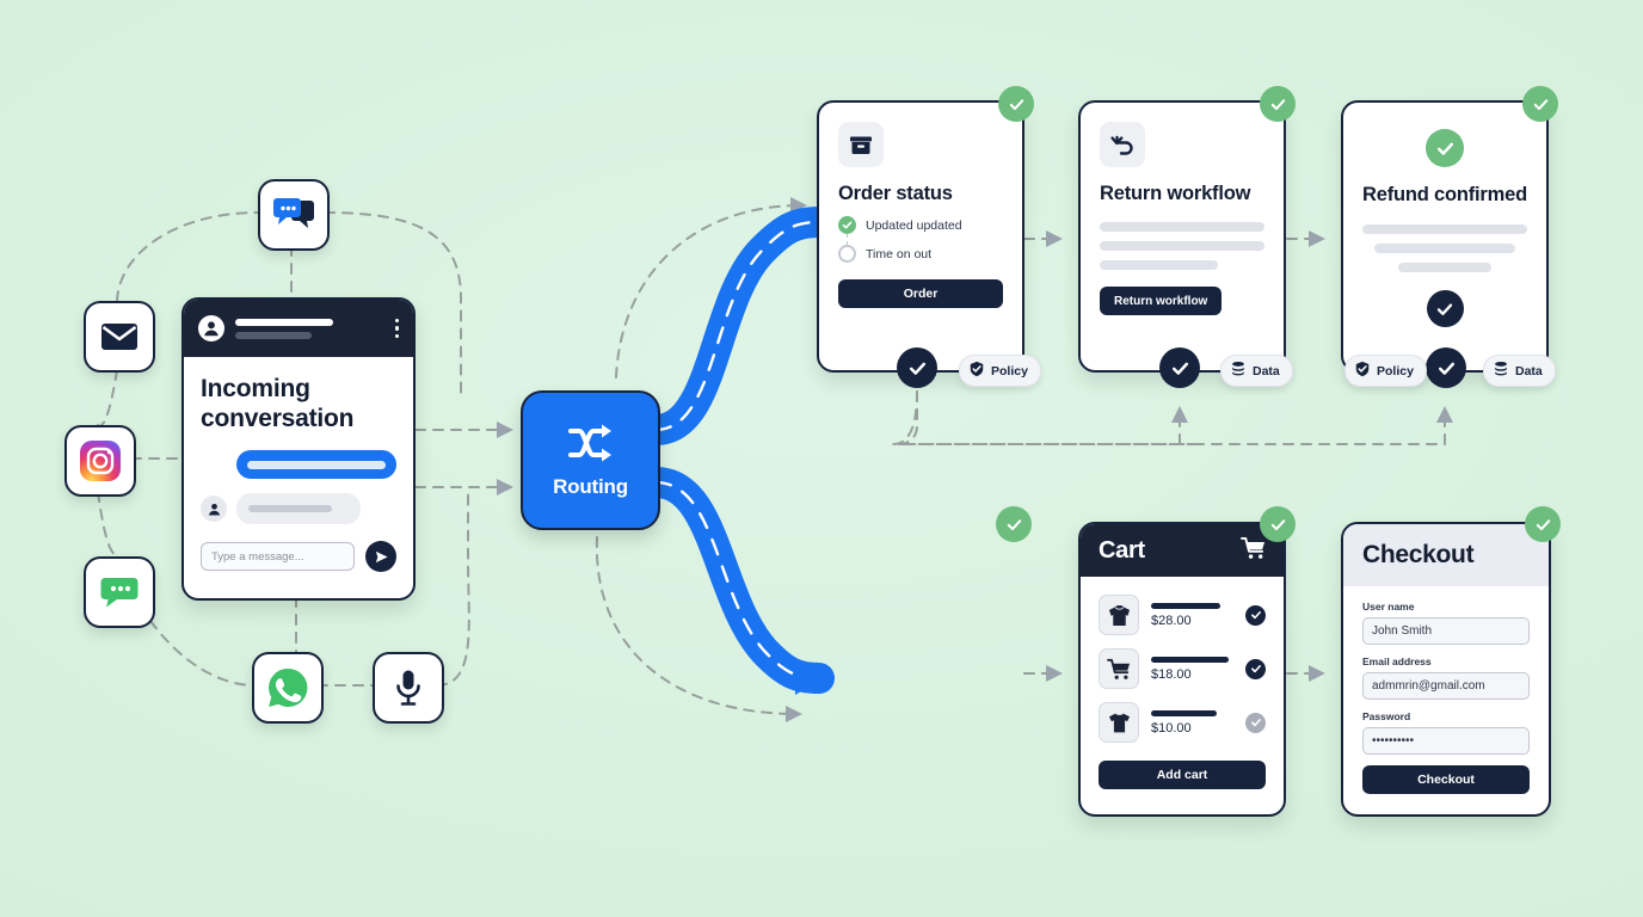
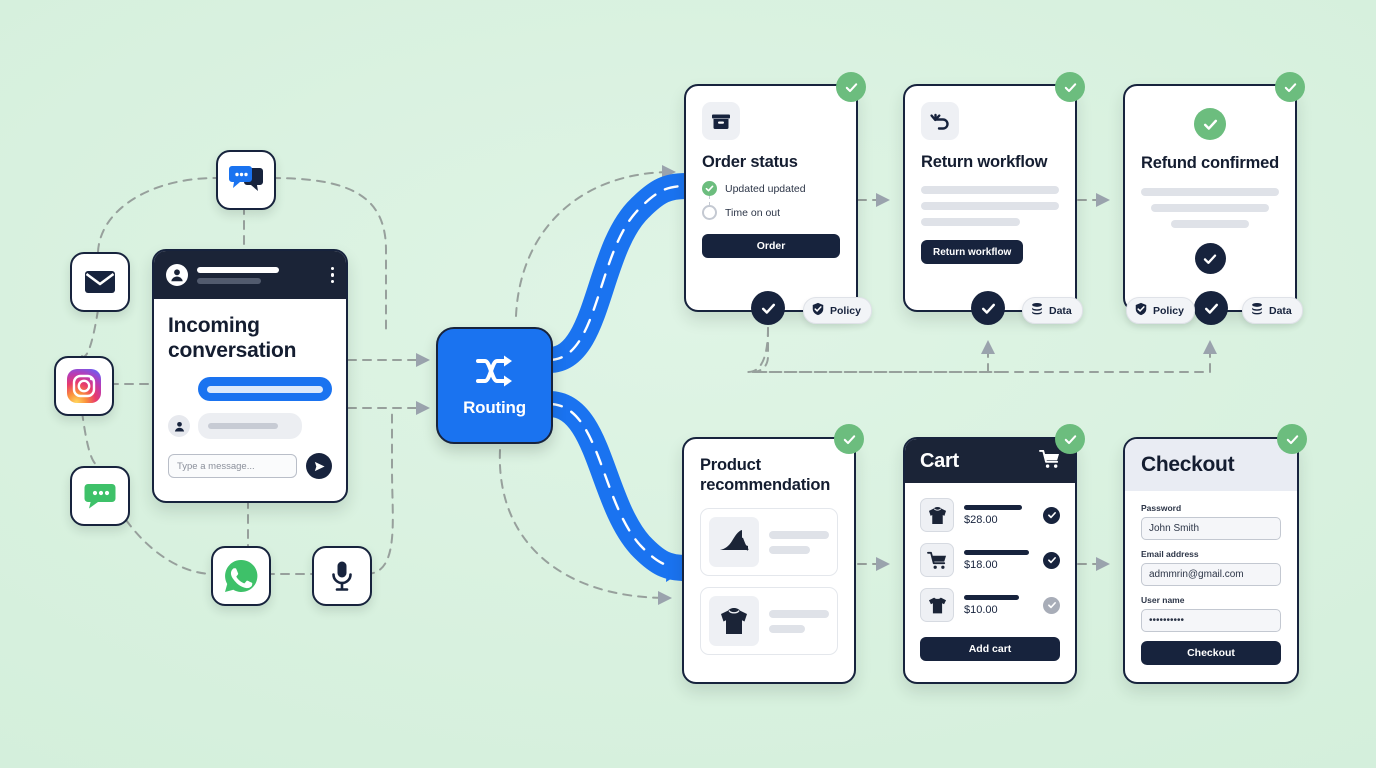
  Incoming conversation
  Type a message...
  Routing
  Order status
  Updated updated
  Time on out
  Order
  Policy
  Return workflow
  Return workflow
  Data
  Refund confirmed
  Policy
  Data
+ Product recommendation
  Cart
  $28.00
  $18.00
  $10.00
  Add cart
  Checkout
- User name
+ Password
  John Smith
  Email address
  admmrin@gmail.com
- Password
+ User name
  ••••••••••
  Checkout
